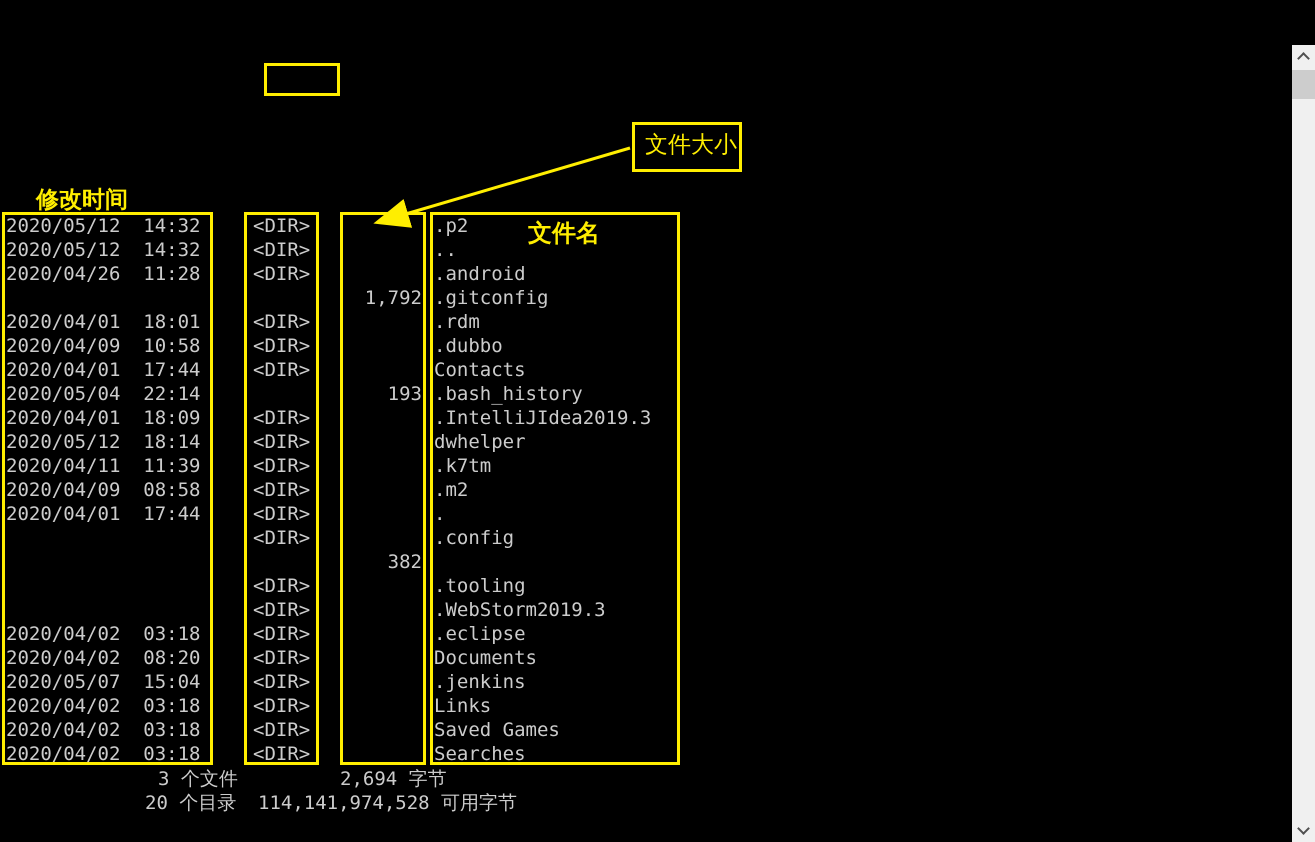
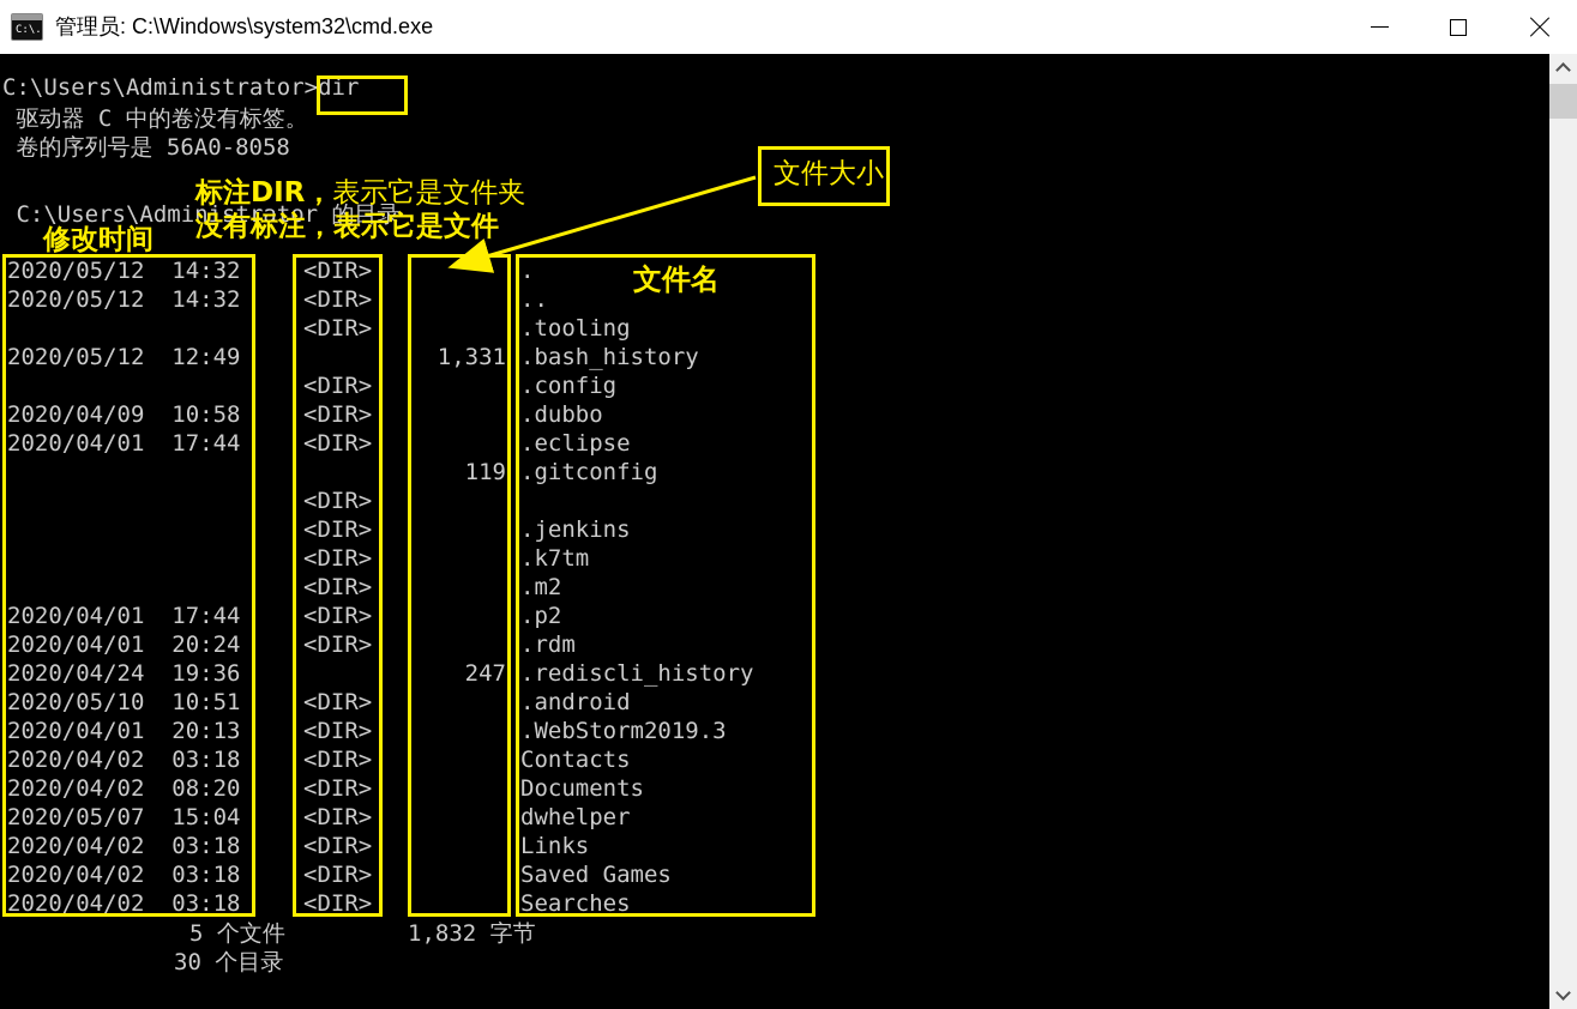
+ C:\.
+ 管理员: C:\Windows\system32\cmd.exe
+ C:\Users\Administrator>dir
+ 驱动器 C 中的卷没有标签。
+ 卷的序列号是 56A0-8058
+ C:\Users\Administrator 的目录
  2020/05/12 14:32
  <DIR>
- .p2
+ .
  2020/05/12 14:32
  <DIR>
  ..
- 2020/04/26 11:28
  <DIR>
- .android
+ .tooling
+ 2020/05/12 12:49
- 1,792
+ 1,331
- .gitconfig
+ .bash_history
- 2020/04/01 18:01
  <DIR>
- .rdm
+ .config
  2020/04/09 10:58
  <DIR>
  .dubbo
  2020/04/01 17:44
  <DIR>
- Contacts
+ .eclipse
- 2020/05/04 22:14
- 193
+ 119
- .bash_history
+ .gitconfig
- 2020/04/01 18:09
  <DIR>
- .IntelliJIdea2019.3
- 2020/05/12 18:14
  <DIR>
- dwhelper
+ .jenkins
- 2020/04/11 11:39
  <DIR>
  .k7tm
- 2020/04/09 08:58
  <DIR>
  .m2
  2020/04/01 17:44
  <DIR>
- .
+ .p2
+ 2020/04/01 20:24
  <DIR>
- .config
+ .rdm
+ 2020/04/24 19:36
- 382
+ 247
+ .rediscli_history
+ 2020/05/10 10:51
  <DIR>
- .tooling
+ .android
+ 2020/04/01 20:13
  <DIR>
  .WebStorm2019.3
  2020/04/02 03:18
  <DIR>
- .eclipse
+ Contacts
  2020/04/02 08:20
  <DIR>
  Documents
  2020/05/07 15:04
  <DIR>
- .jenkins
+ dwhelper
  2020/04/02 03:18
  <DIR>
  Links
  2020/04/02 03:18
  <DIR>
  Saved Games
  2020/04/02 03:18
  <DIR>
  Searches
- 3 个文件
+ 5 个文件
- 2,694 字节
+ 1,832 字节
- 20 个目录
+ 30 个目录
- 114,141,974,528 可用字节
  修改时间
+ 标注DIR，表示它是文件夹
+ 没有标注，表示它是文件
  文件大小
  文件名
